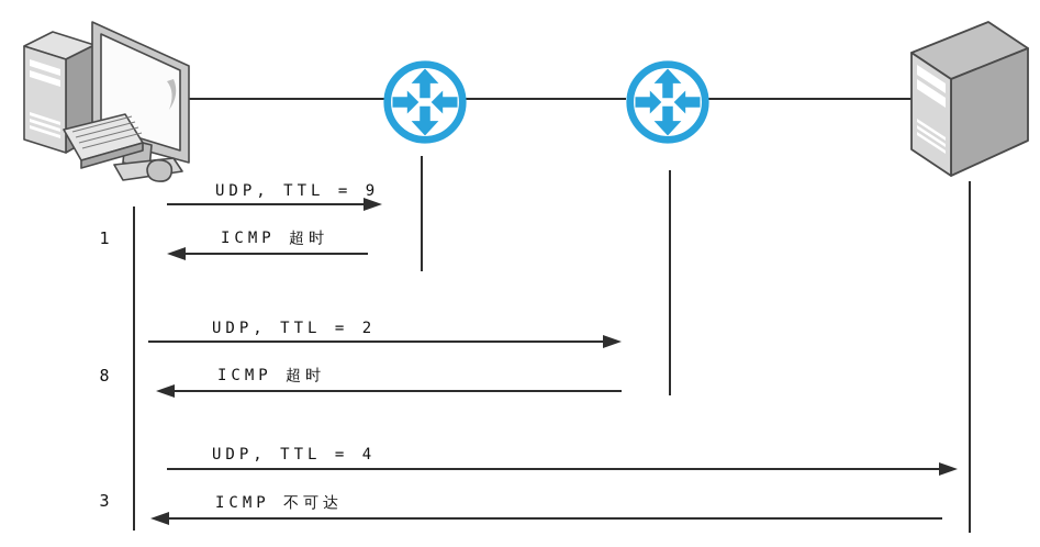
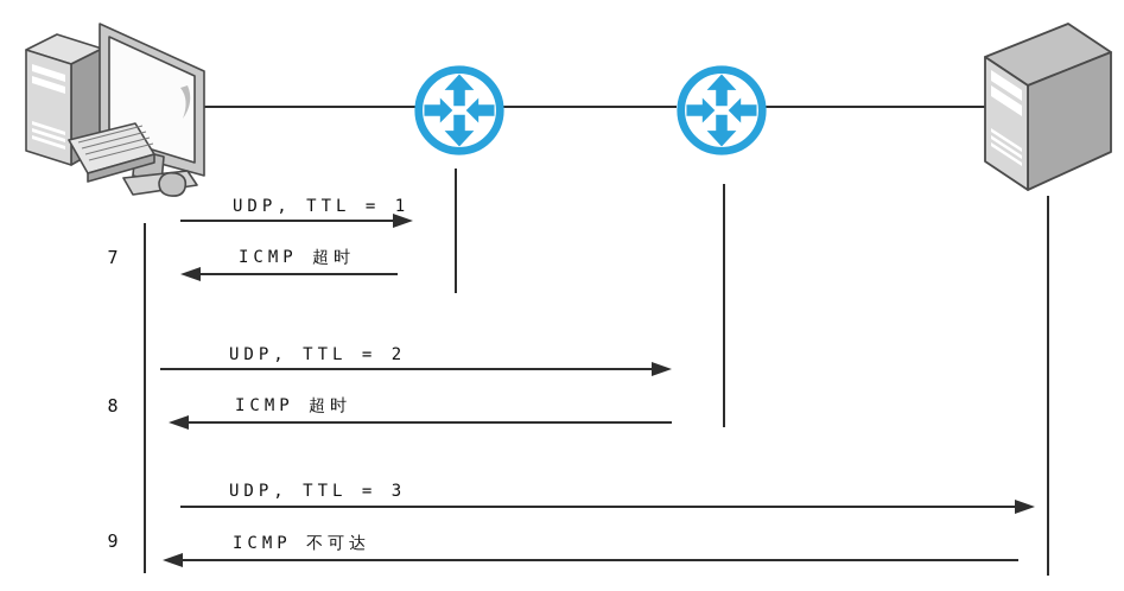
- 1
+ 7
  8
- 3
+ 9
- UDP, TTL = 9
+ UDP, TTL = 1
  ICMP 超时
  UDP, TTL = 2
  ICMP 超时
- UDP, TTL = 4
+ UDP, TTL = 3
  ICMP 不可达
